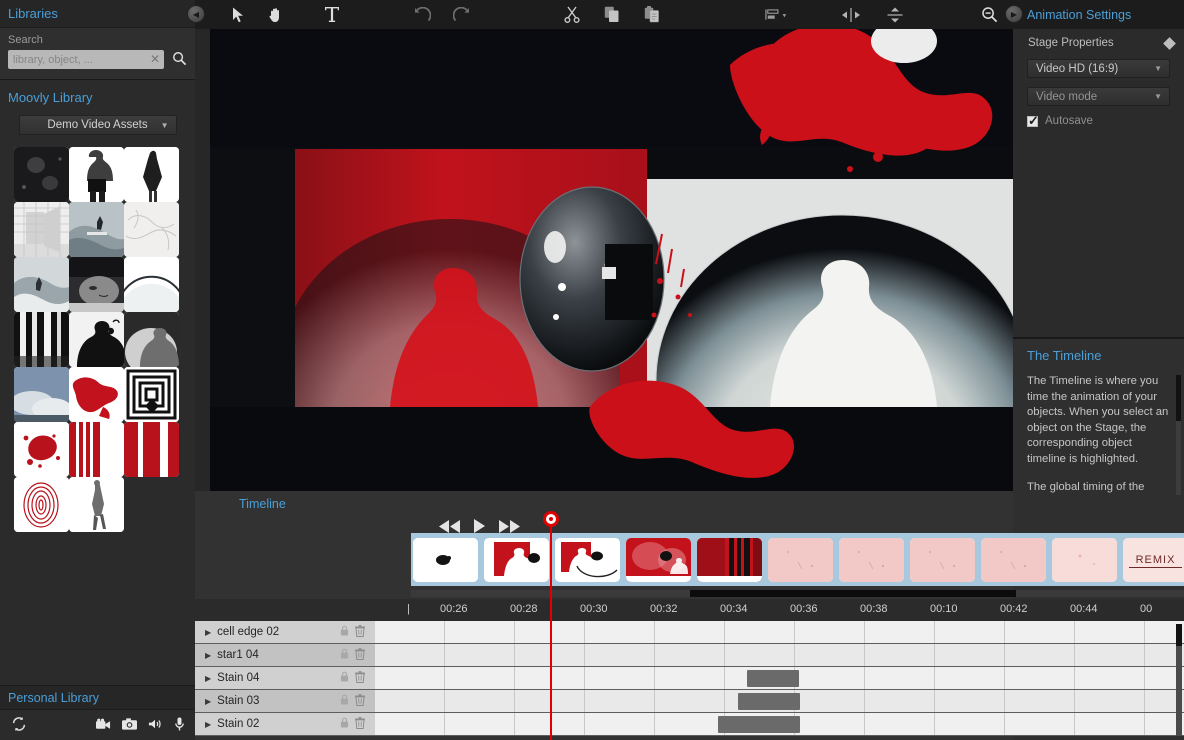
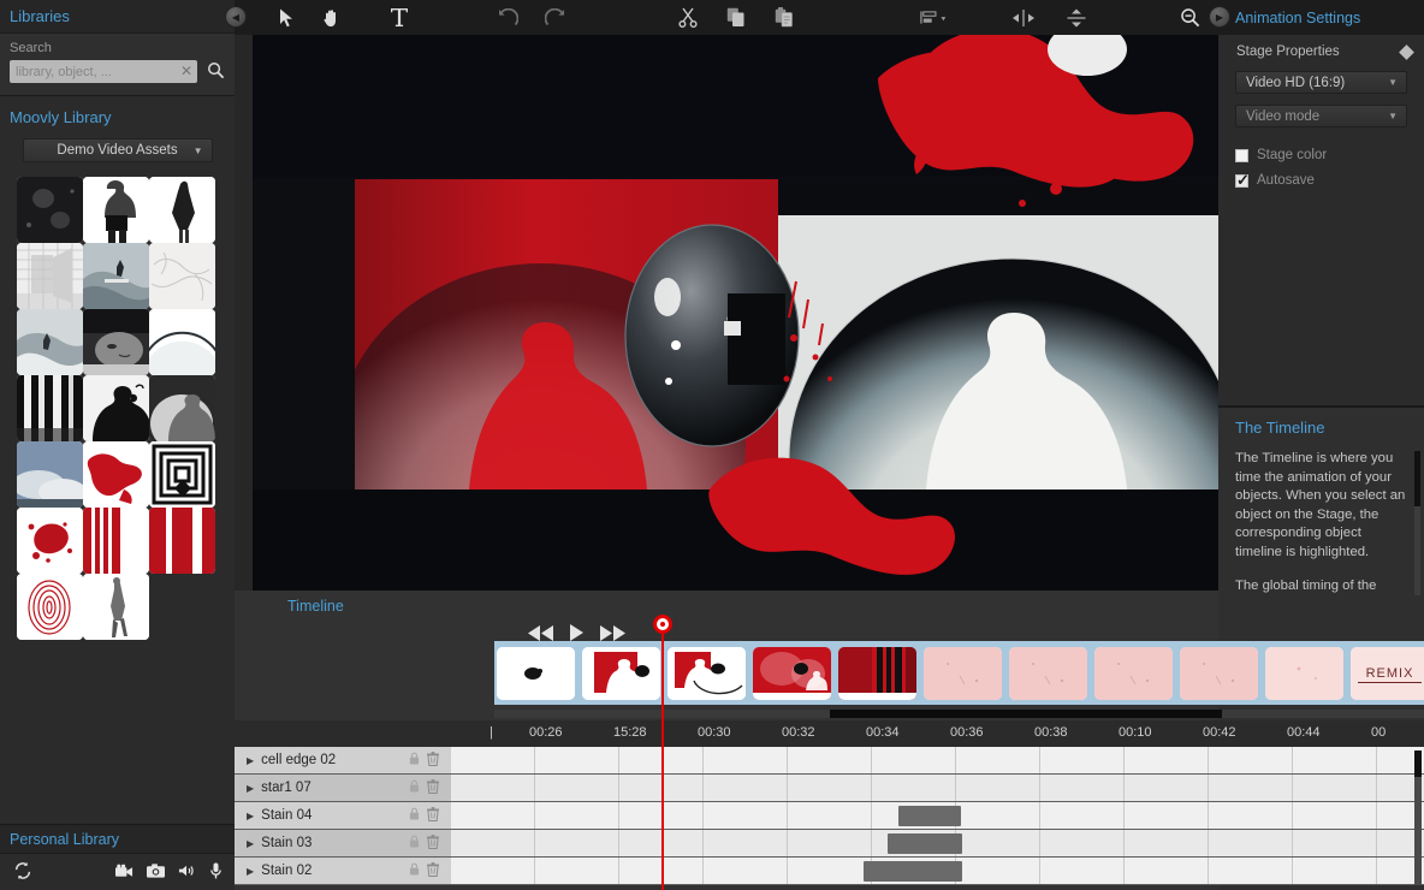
  Libraries
  Search
  library, object, ...
  ✕
  Moovly Library
  Demo Video Assets
  ▼
  Personal Library
  ◀
  Animation Settings
  Stage Properties
  Video HD (16:9)
  ▼
  Video mode
  ▼
+ Stage color
  Autosave
  The Timeline
  The Timeline is where you time the animation of your objects. When you select an object on the Stage, the corresponding object timeline is highlighted.
  The global timing of the
  ▶
  Timeline
  REMIX
  00:26
- 00:28
+ 15:28
  00:30
  00:32
  00:34
  00:36
  00:38
  00:10
  00:42
  00:44
  00
  |
  ▶
  cell edge 02
  ▶
- star1 04
+ star1 07
  ▶
  Stain 04
  ▶
  Stain 03
  ▶
  Stain 02
